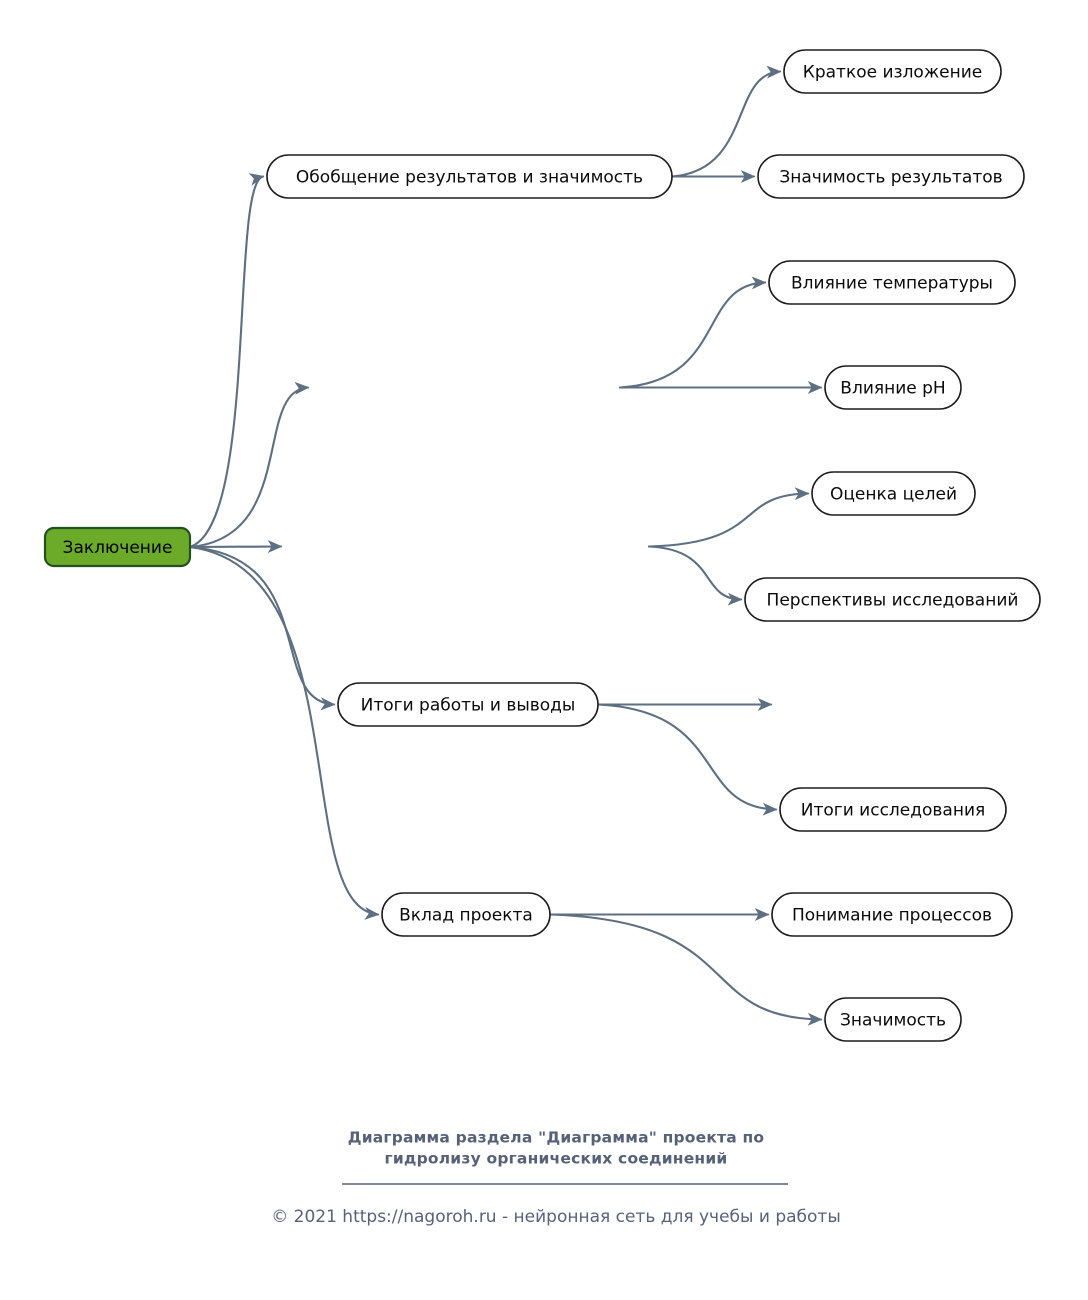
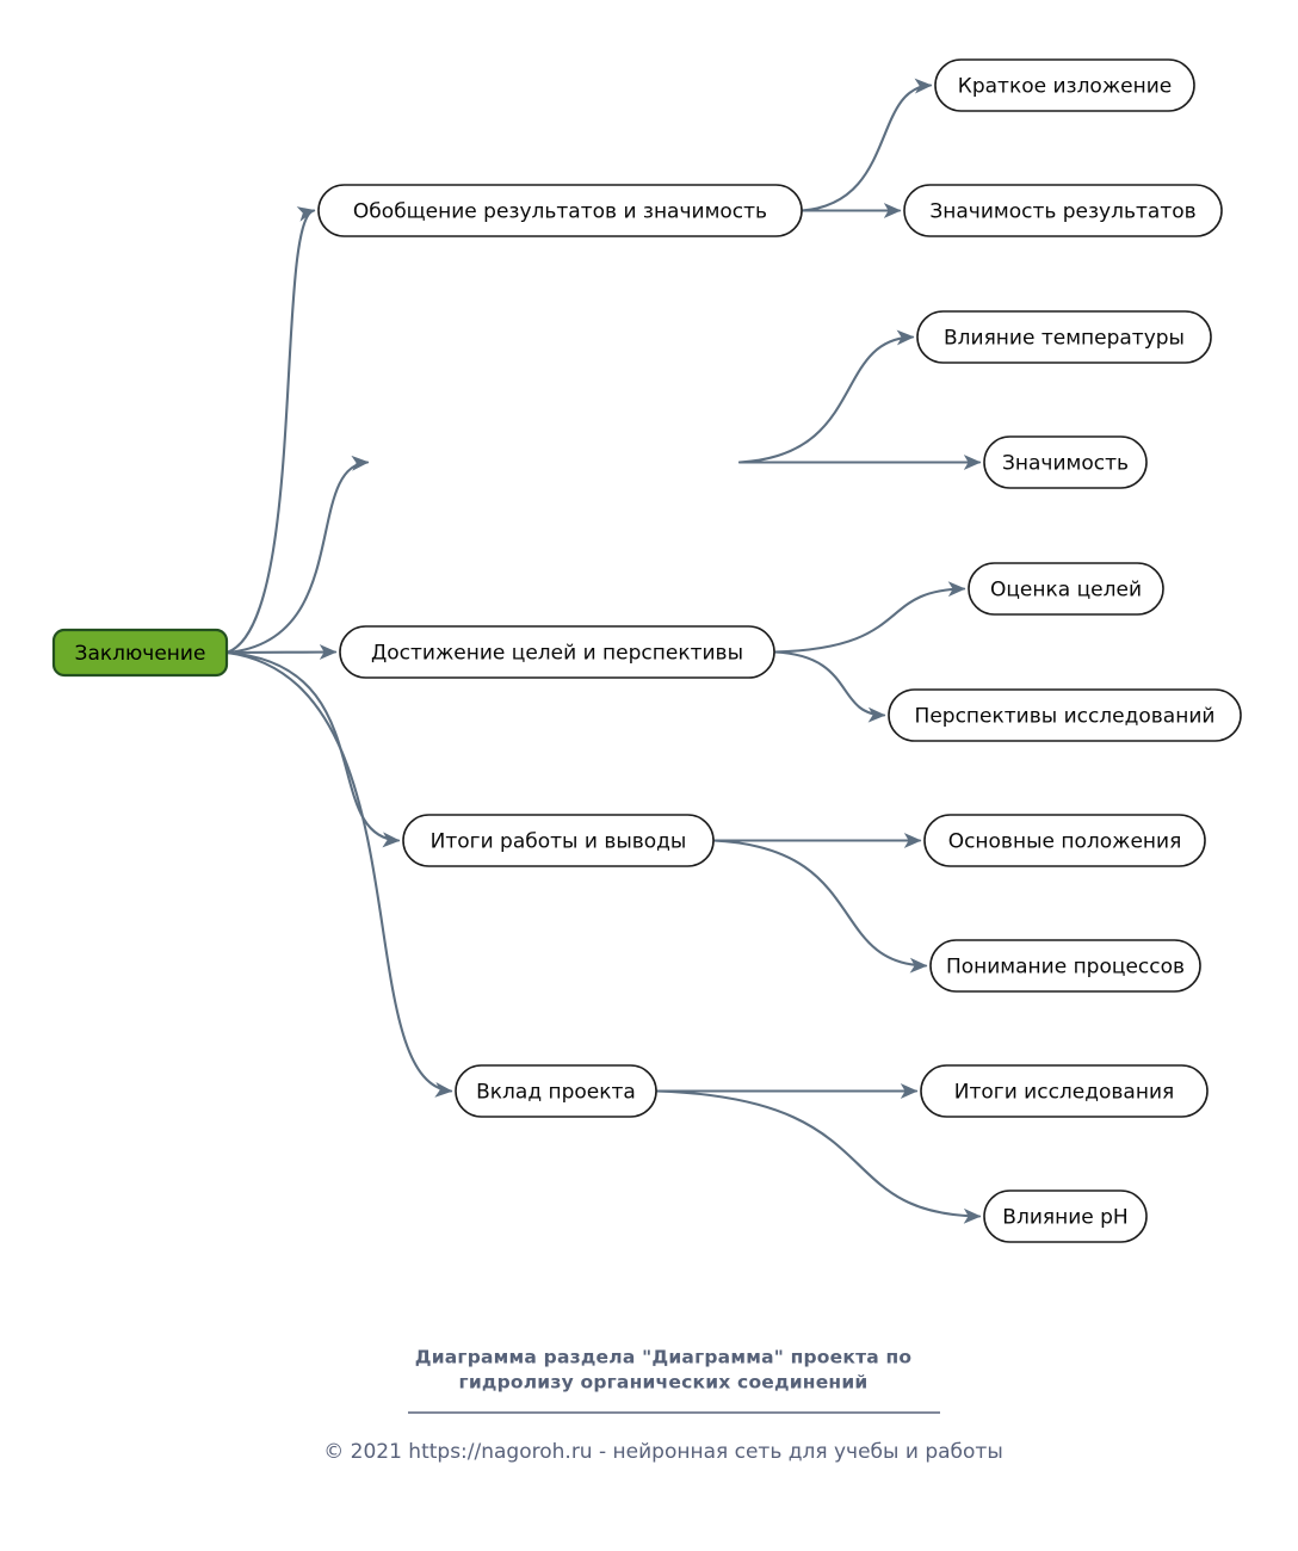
  Заключение
  Обобщение результатов и значимость
  Краткое изложение
  Значимость результатов
  Влияние температуры
- Влияние pH
+ Значимость
+ Достижение целей и перспективы
  Оценка целей
  Перспективы исследований
  Итоги работы и выводы
+ Основные положения
- Итоги исследования
+ Понимание процессов
  Вклад проекта
- Понимание процессов
+ Итоги исследования
- Значимость
+ Влияние pH
  Диаграмма раздела "Диаграмма" проекта по
  гидролизу органических соединений
  © 2021 https://nagoroh.ru - нейронная сеть для учебы и работы
